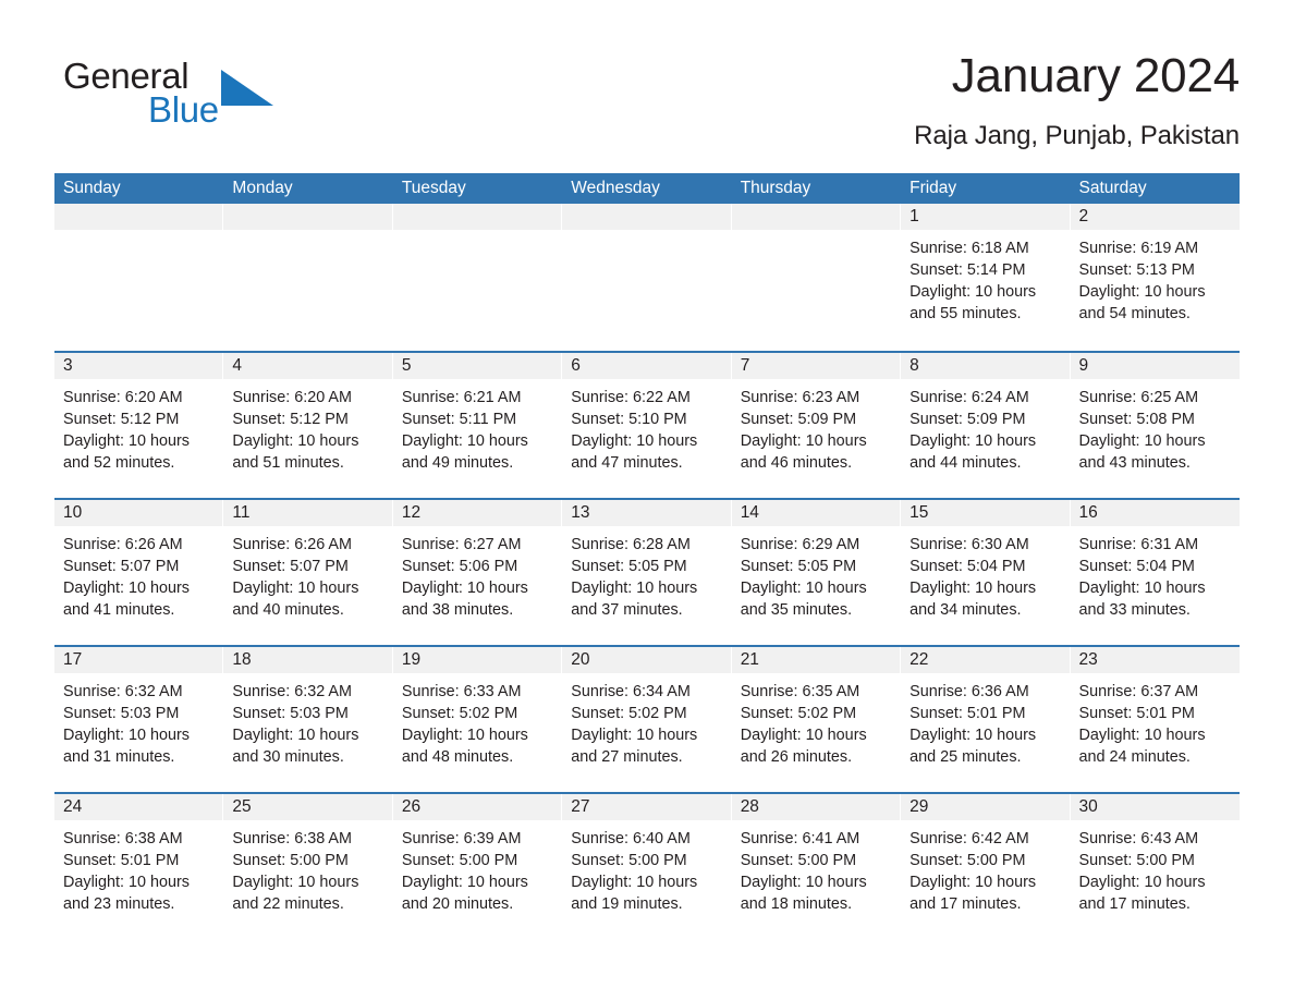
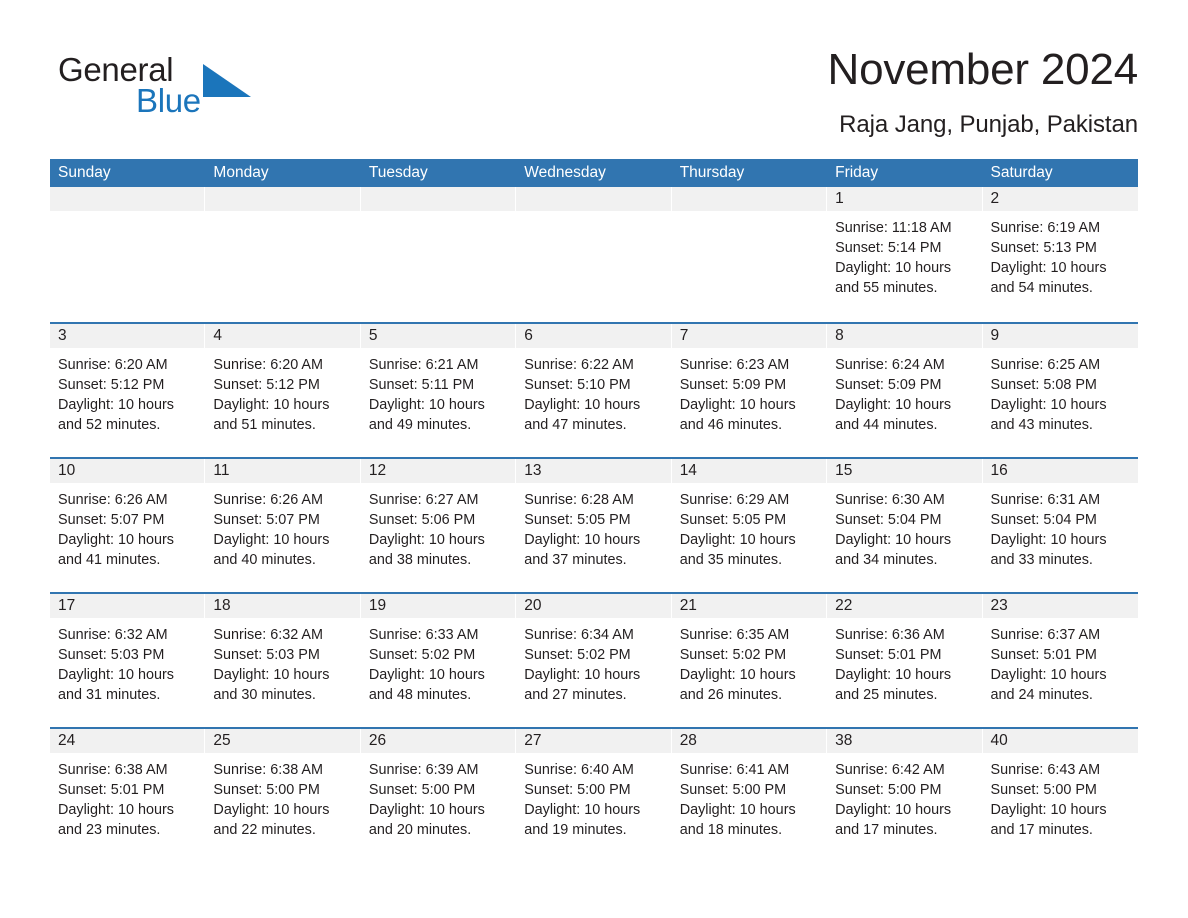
  General
  Blue
- January 2024
+ November 2024
  Raja Jang, Punjab, Pakistan
  Sunday
  Monday
  Tuesday
  Wednesday
  Thursday
  Friday
  Saturday
  1
- Sunrise: 6:18 AM
+ Sunrise: 11:18 AM
  Sunset: 5:14 PM
  Daylight: 10 hours
  and 55 minutes.
  2
  Sunrise: 6:19 AM
  Sunset: 5:13 PM
  Daylight: 10 hours
  and 54 minutes.
  3
  Sunrise: 6:20 AM
  Sunset: 5:12 PM
  Daylight: 10 hours
  and 52 minutes.
  4
  Sunrise: 6:20 AM
  Sunset: 5:12 PM
  Daylight: 10 hours
  and 51 minutes.
  5
  Sunrise: 6:21 AM
  Sunset: 5:11 PM
  Daylight: 10 hours
  and 49 minutes.
  6
  Sunrise: 6:22 AM
  Sunset: 5:10 PM
  Daylight: 10 hours
  and 47 minutes.
  7
  Sunrise: 6:23 AM
  Sunset: 5:09 PM
  Daylight: 10 hours
  and 46 minutes.
  8
  Sunrise: 6:24 AM
  Sunset: 5:09 PM
  Daylight: 10 hours
  and 44 minutes.
  9
  Sunrise: 6:25 AM
  Sunset: 5:08 PM
  Daylight: 10 hours
  and 43 minutes.
  10
  Sunrise: 6:26 AM
  Sunset: 5:07 PM
  Daylight: 10 hours
  and 41 minutes.
  11
  Sunrise: 6:26 AM
  Sunset: 5:07 PM
  Daylight: 10 hours
  and 40 minutes.
  12
  Sunrise: 6:27 AM
  Sunset: 5:06 PM
  Daylight: 10 hours
  and 38 minutes.
  13
  Sunrise: 6:28 AM
  Sunset: 5:05 PM
  Daylight: 10 hours
  and 37 minutes.
  14
  Sunrise: 6:29 AM
  Sunset: 5:05 PM
  Daylight: 10 hours
  and 35 minutes.
  15
  Sunrise: 6:30 AM
  Sunset: 5:04 PM
  Daylight: 10 hours
  and 34 minutes.
  16
  Sunrise: 6:31 AM
  Sunset: 5:04 PM
  Daylight: 10 hours
  and 33 minutes.
  17
  Sunrise: 6:32 AM
  Sunset: 5:03 PM
  Daylight: 10 hours
  and 31 minutes.
  18
  Sunrise: 6:32 AM
  Sunset: 5:03 PM
  Daylight: 10 hours
  and 30 minutes.
  19
  Sunrise: 6:33 AM
  Sunset: 5:02 PM
  Daylight: 10 hours
  and 48 minutes.
  20
  Sunrise: 6:34 AM
  Sunset: 5:02 PM
  Daylight: 10 hours
  and 27 minutes.
  21
  Sunrise: 6:35 AM
  Sunset: 5:02 PM
  Daylight: 10 hours
  and 26 minutes.
  22
  Sunrise: 6:36 AM
  Sunset: 5:01 PM
  Daylight: 10 hours
  and 25 minutes.
  23
  Sunrise: 6:37 AM
  Sunset: 5:01 PM
  Daylight: 10 hours
  and 24 minutes.
  24
  Sunrise: 6:38 AM
  Sunset: 5:01 PM
  Daylight: 10 hours
  and 23 minutes.
  25
  Sunrise: 6:38 AM
  Sunset: 5:00 PM
  Daylight: 10 hours
  and 22 minutes.
  26
  Sunrise: 6:39 AM
  Sunset: 5:00 PM
  Daylight: 10 hours
  and 20 minutes.
  27
  Sunrise: 6:40 AM
  Sunset: 5:00 PM
  Daylight: 10 hours
  and 19 minutes.
  28
  Sunrise: 6:41 AM
  Sunset: 5:00 PM
  Daylight: 10 hours
  and 18 minutes.
- 29
+ 38
  Sunrise: 6:42 AM
  Sunset: 5:00 PM
  Daylight: 10 hours
  and 17 minutes.
- 30
+ 40
  Sunrise: 6:43 AM
  Sunset: 5:00 PM
  Daylight: 10 hours
  and 17 minutes.
